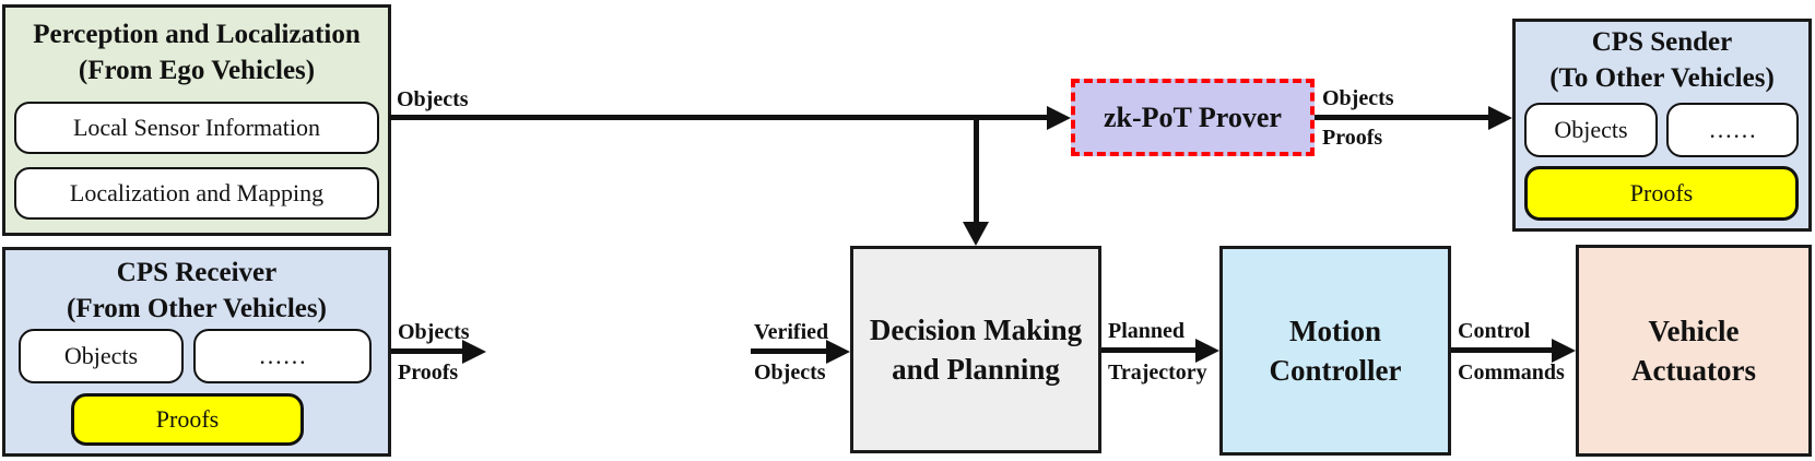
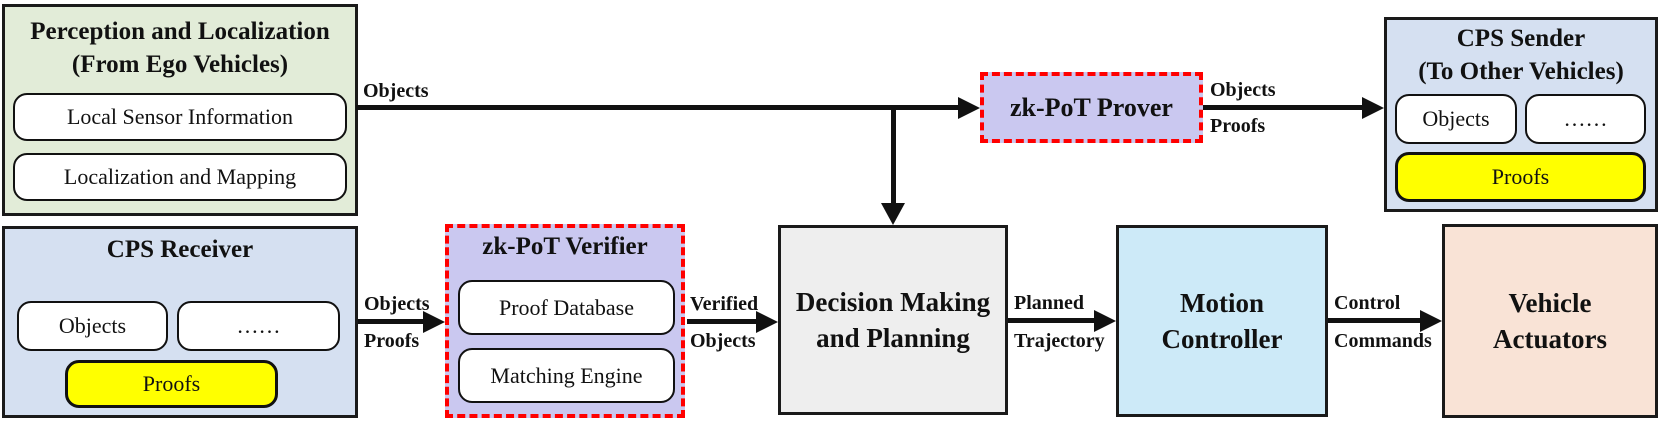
  Perception and Localization
  (From Ego Vehicles)
  Local Sensor Information
  Localization and Mapping
  CPS Receiver
- (From Other Vehicles)
  Objects
  ……
  Proofs
+ zk-PoT Verifier
+ Proof Database
+ Matching Engine
  zk-PoT Prover
  CPS Sender
  (To Other Vehicles)
  Objects
  ……
  Proofs
  Decision Making
  and Planning
  Motion
  Controller
  Vehicle
  Actuators
  Objects
  Objects
  Proofs
  Objects
  Proofs
  Verified
  Objects
  Planned
  Trajectory
  Control
  Commands
